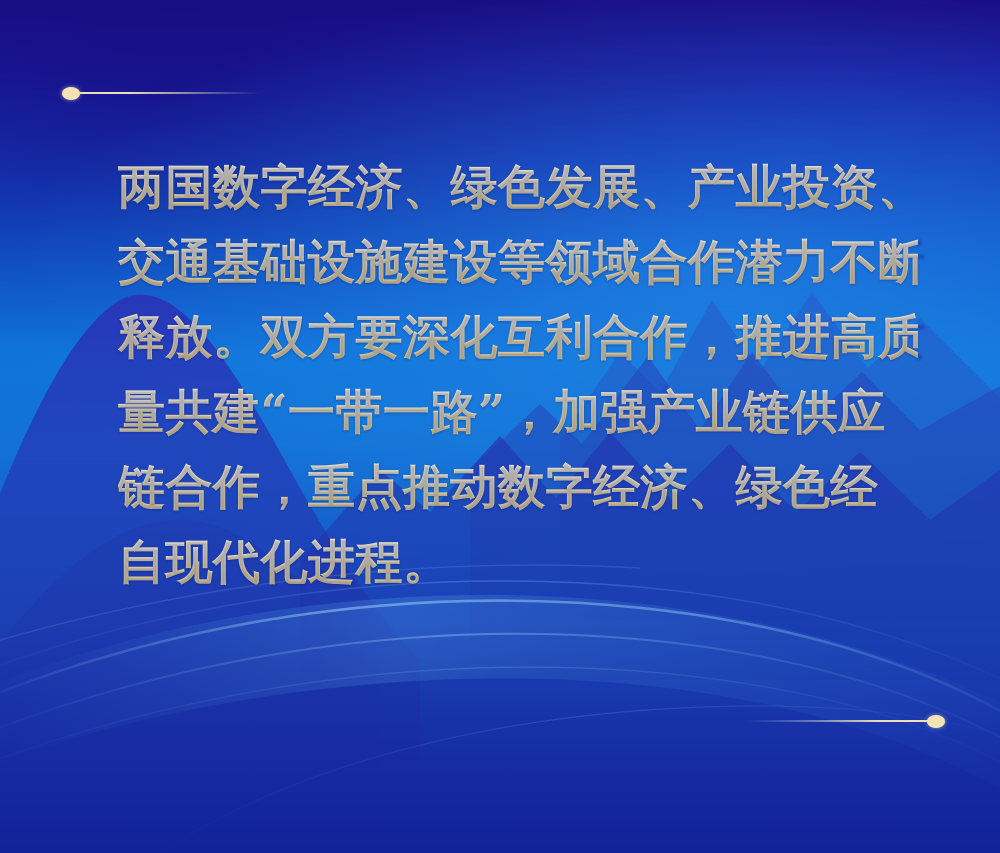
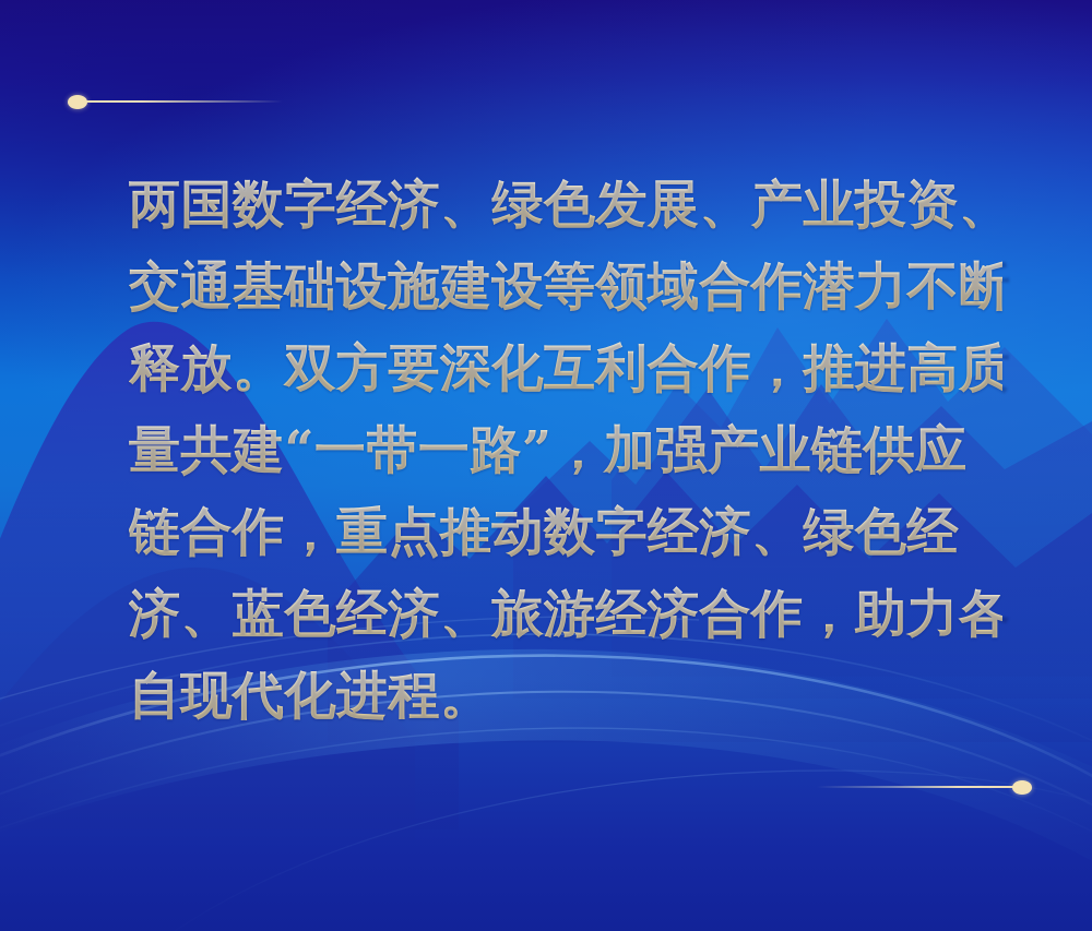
  两国数字经济、绿色发展、产业投资、
  交通基础设施建设等领域合作潜力不断
  释放。双方要深化互利合作，推进高质
  量共建“一带一路”，加强产业链供应
  链合作，重点推动数字经济、绿色经
+ 济、蓝色经济、旅游经济合作，助力各
  自现代化进程。
